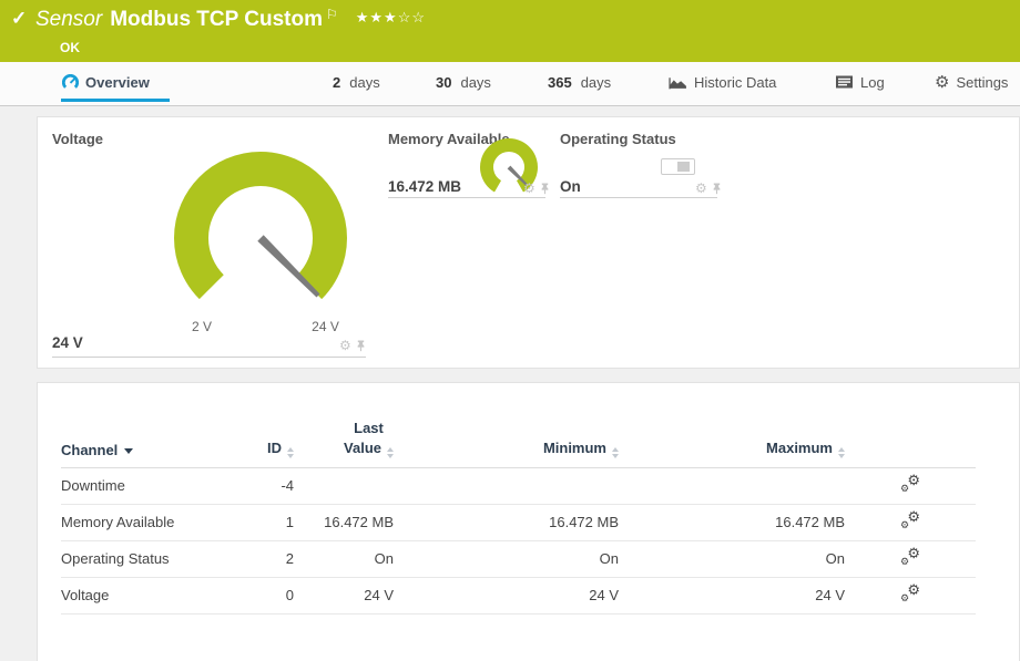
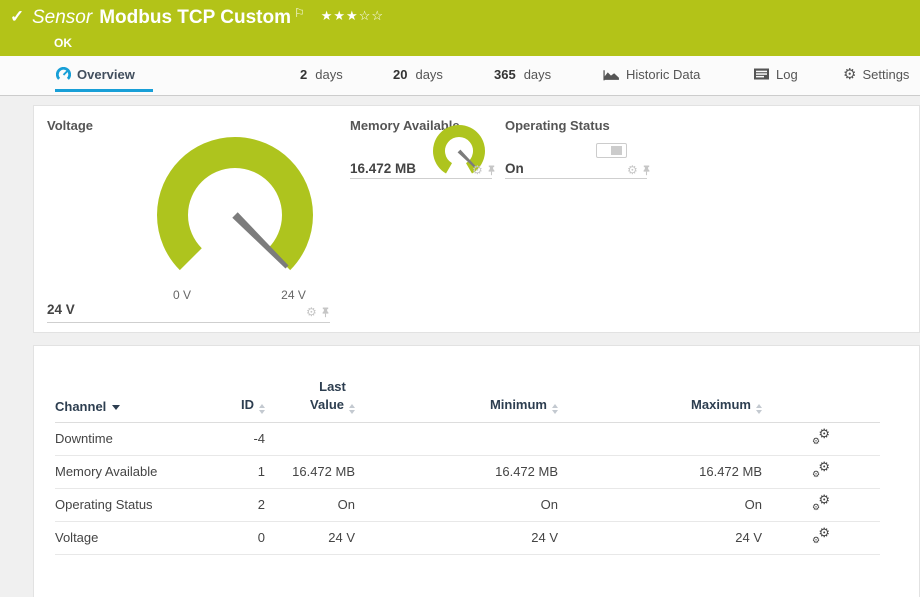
  ✓
  Sensor
  Modbus TCP Custom
  ⚐
  ★★★☆☆
  OK
  Overview
  2
  days
- 30
+ 20
  days
  365
  days
  Historic Data
  Log
  ⚙
  Settings
  Voltage
- 2 V
+ 0 V
  24 V
  24 V
  ⚙
  Memory Availabl
  16.472 MB
  ⚙
  Operating Status
  On
  ⚙
  Channel	ID	LastValue	Minimum	Maximum
  Downtime	-4				⚙⚙
  Memory Available	1	16.472 MB	16.472 MB	16.472 MB	⚙⚙
  Operating Status	2	On	On	On	⚙⚙
  Voltage	0	24 V	24 V	24 V	⚙⚙
